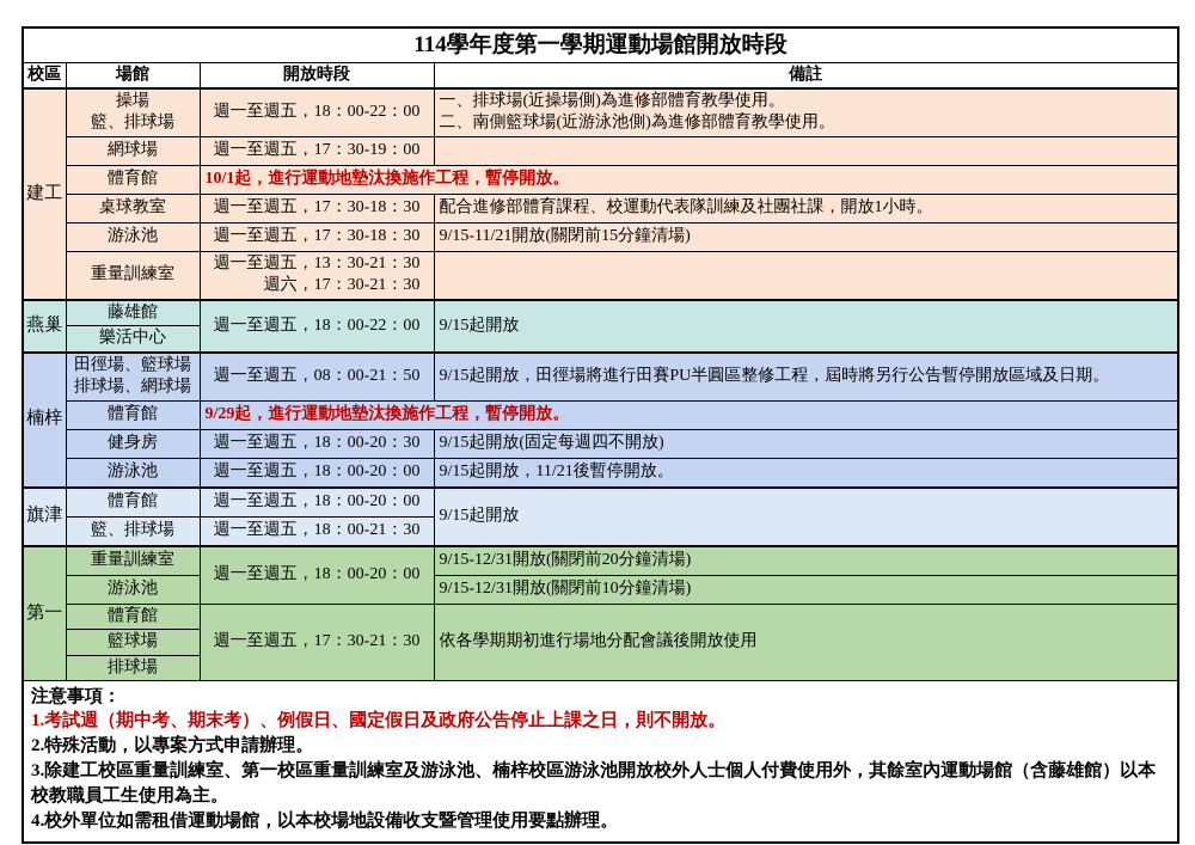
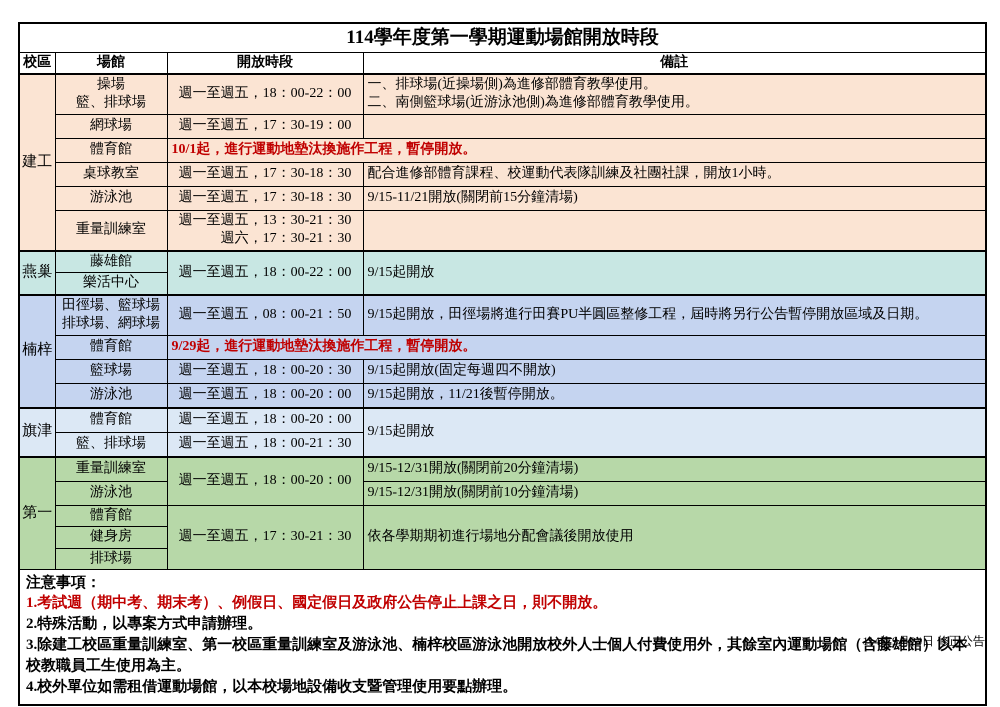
  114學年度第一學期運動場館開放時段
  校區	場館	開放時段	備註
  建工	操場籃、排球場	週一至週五，18：00-22：00	一、排球場(近操場側)為進修部體育教學使用。二、南側籃球場(近游泳池側)為進修部體育教學使用。
  網球場	週一至週五，17：30-19：00
  體育館	10/1起，進行運動地墊汰換施作工程，暫停開放。
  桌球教室	週一至週五，17：30-18：30	配合進修部體育課程、校運動代表隊訓練及社團社課，開放1小時。
  游泳池	週一至週五，17：30-18：30	9/15-11/21開放(關閉前15分鐘清場)
  重量訓練室	週一至週五，13：30-21：30週六，17：30-21：30
  燕巢	藤雄館	週一至週五，18：00-22：00	9/15起開放
  樂活中心
  楠梓	田徑場、籃球場排球場、網球場	週一至週五，08：00-21：50	9/15起開放，田徑場將進行田賽PU半圓區整修工程，屆時將另行公告暫停開放區域及日期。
  體育館	9/29起，進行運動地墊汰換施作工程，暫停開放。
- 健身房	週一至週五，18：00-20：30	9/15起開放(固定每週四不開放)
+ 籃球場	週一至週五，18：00-20：30	9/15起開放(固定每週四不開放)
  游泳池	週一至週五，18：00-20：00	9/15起開放，11/21後暫停開放。
  旗津	體育館	週一至週五，18：00-20：00	9/15起開放
  籃、排球場	週一至週五，18：00-21：30
  第一	重量訓練室	週一至週五，18：00-20：00	9/15-12/31開放(關閉前20分鐘清場)
  游泳池	9/15-12/31開放(關閉前10分鐘清場)
  體育館	週一至週五，17：30-21：30	依各學期期初進行場地分配會議後開放使用
- 籃球場
+ 健身房
  排球場
  注意事項： 1.考試週（期中考、期末考）、例假日、國定假日及政府公告停止上課之日，則不開放。2.特殊活動，以專案方式申請辦理。3.除建工校區重量訓練室、第一校區重量訓練室及游泳池、楠梓校區游泳池開放校外人士個人付費使用外，其餘室內運動場館（含藤雄館）以本校教職員工生使用為主。4.校外單位如需租借運動場館，以本校場地設備收支暨管理使用要點辦理。
+ 114年9月24日 修正公告
